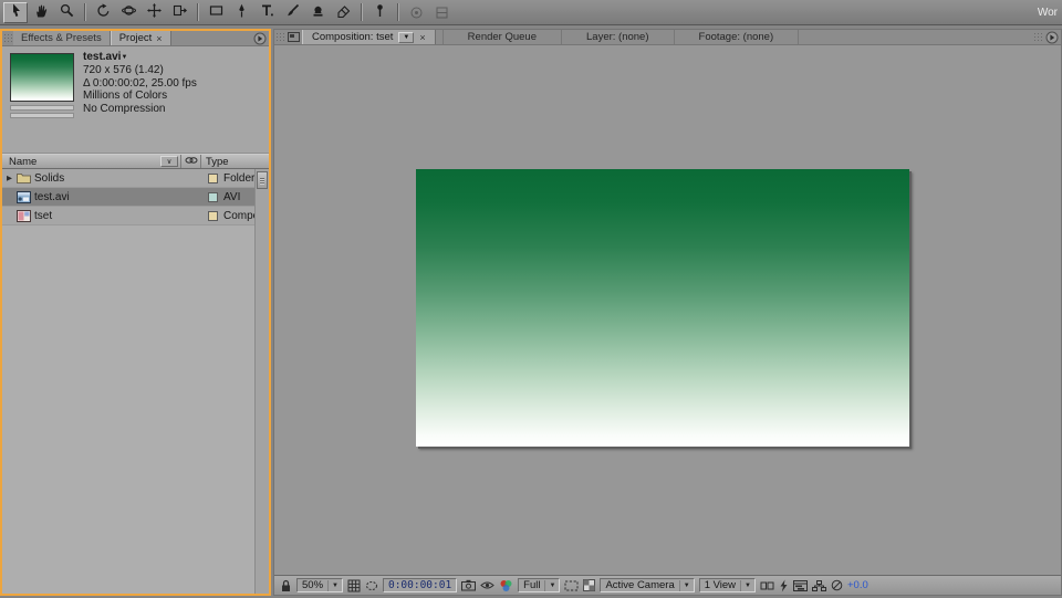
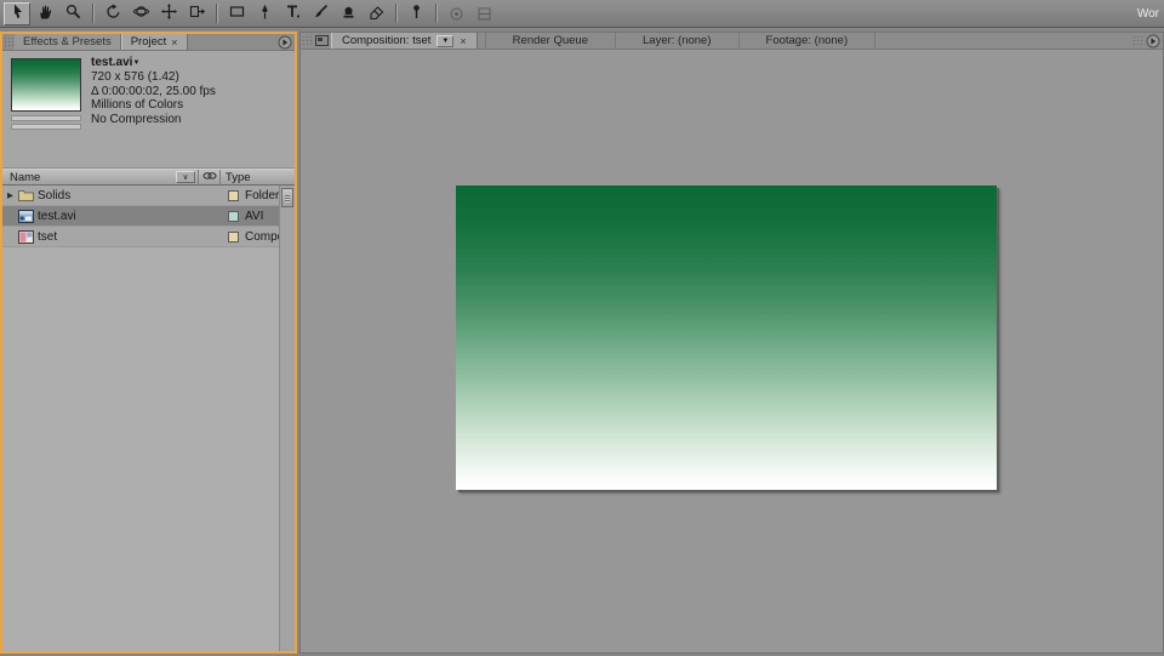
  Wor
  Effects & Presets
  Project
  ×
  test.avi
  720 x 576 (1.42)
  Δ 0:00:00:02, 25.00 fps
  Millions of Colors
  No Compression
  Name
  Type
  Solids
  Folder
  test.avi
  AVI
  tset
  Composition: tset
  ×
  Render Queue
  Layer: (none)
  Footage: (none)
- 50%
- 0:00:00:01
- Full
- Active Camera
- 1 View
- +0.0
